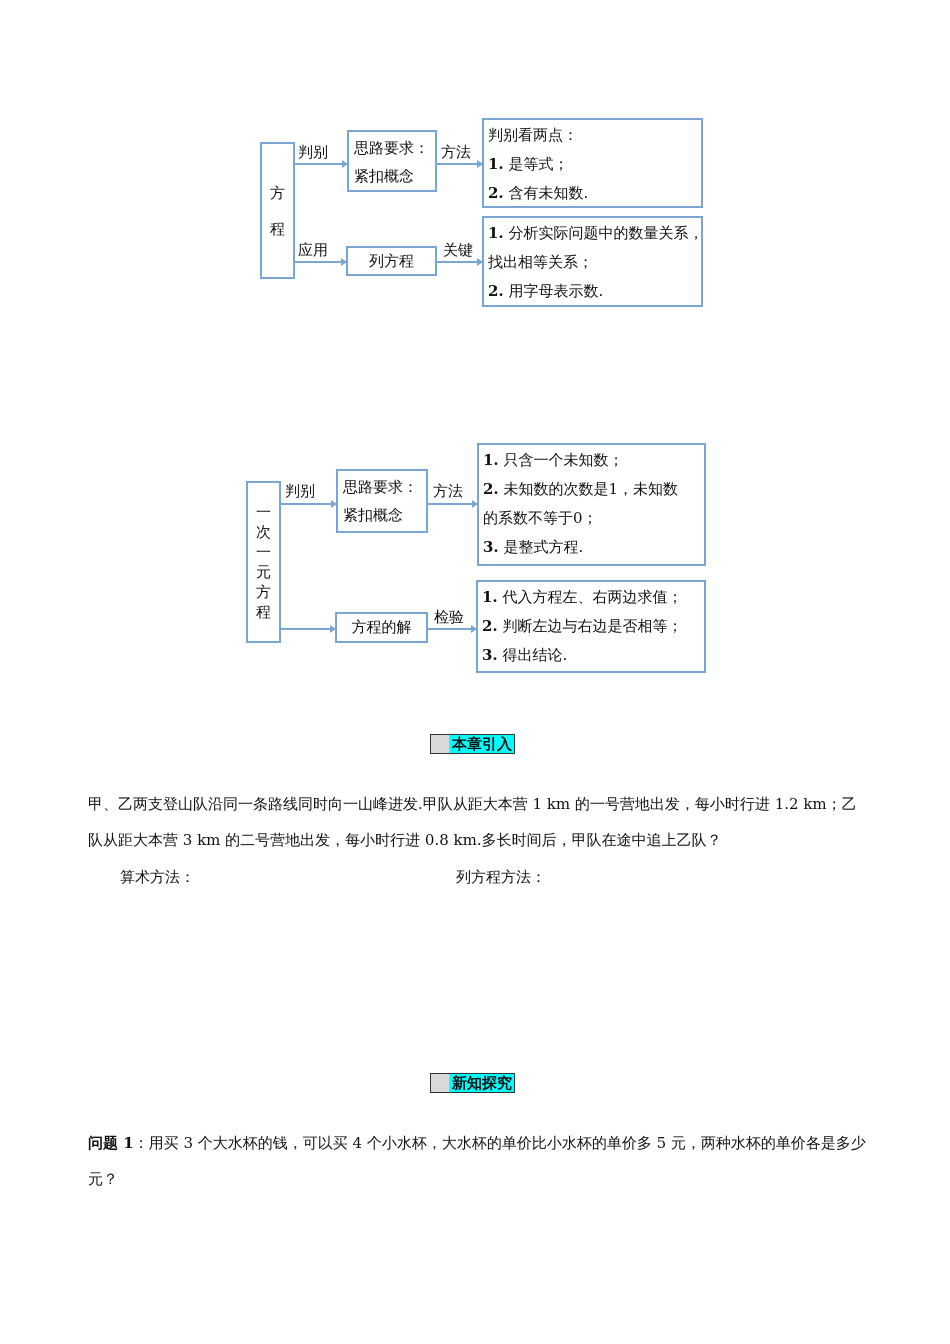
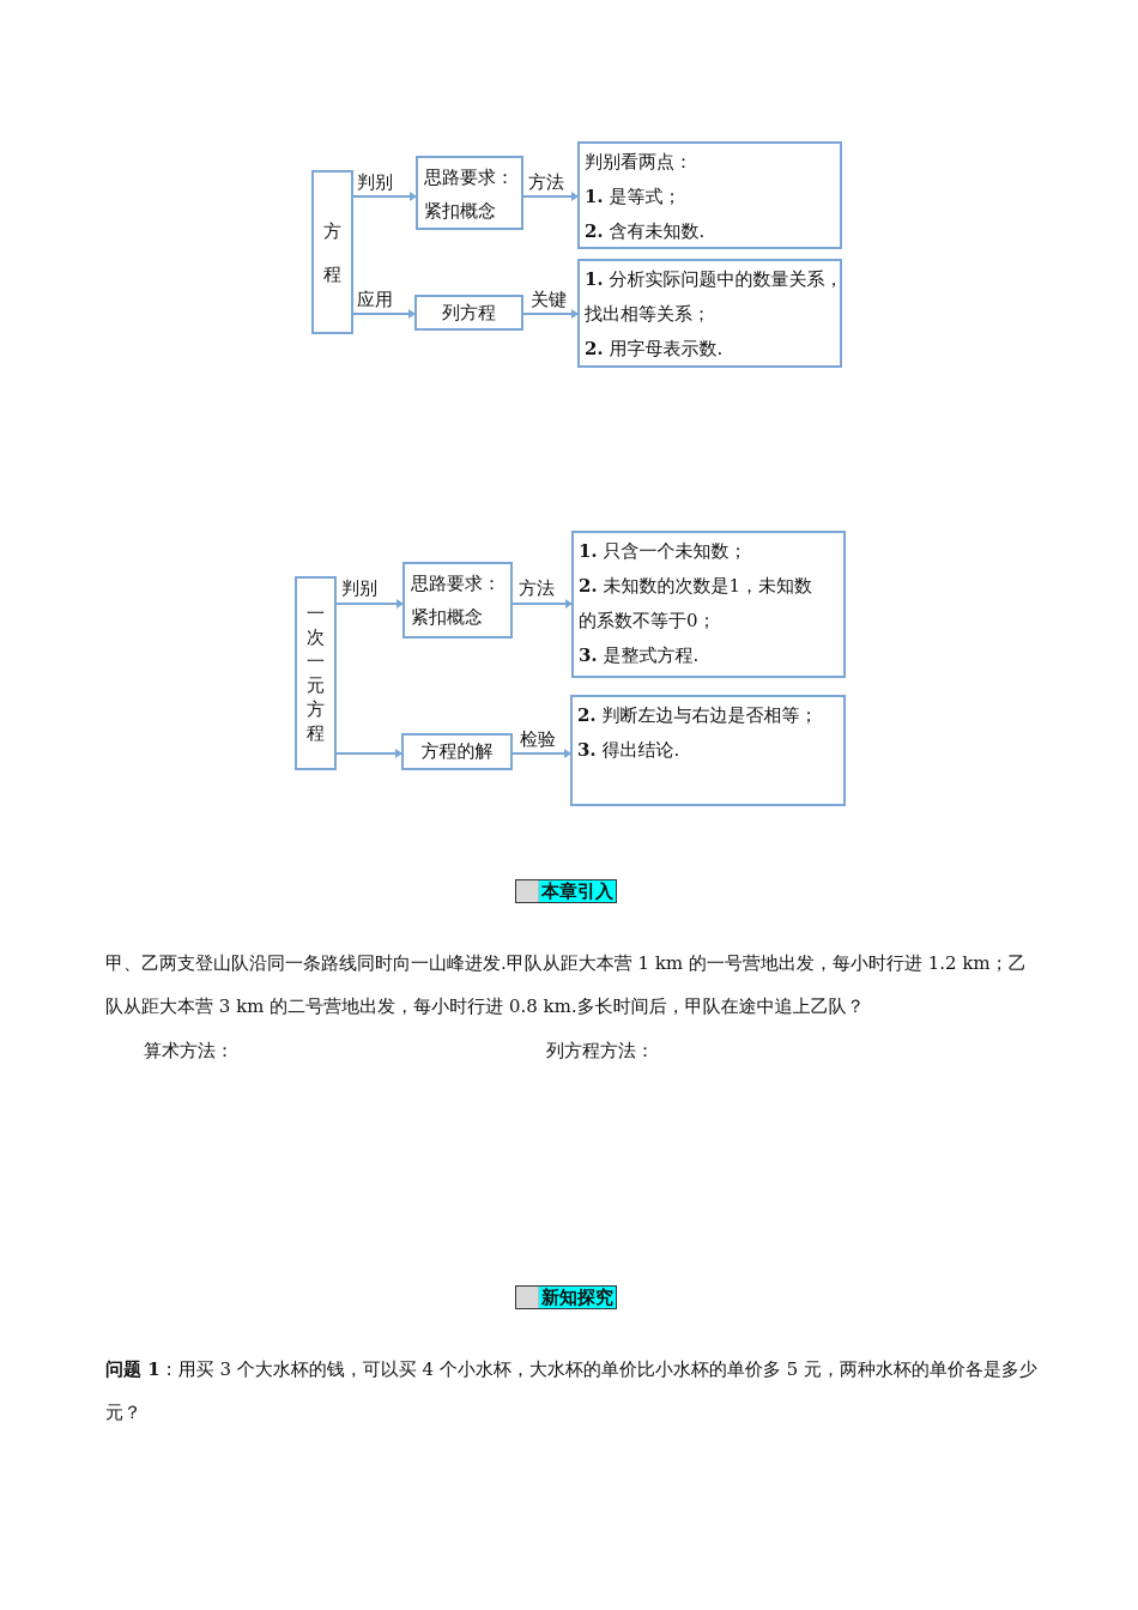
  方
  程
  判别
  思路要求：
  紧扣概念
  方法
  判别看两点：
  1. 是等式；
  2. 含有未知数.
  应用
  列方程
  关键
  1. 分析实际问题中的数量关系，
  找出相等关系；
  2. 用字母表示数.
  一
  次
  一
  元
  方
  程
  判别
  思路要求：
  紧扣概念
  方法
  1. 只含一个未知数；
  2. 未知数的次数是1，未知数
  的系数不等于0；
  3. 是整式方程.
  方程的解
  检验
- 1. 代入方程左、右两边求值；
  2. 判断左边与右边是否相等；
  3. 得出结论.
  本章引入
  甲、乙两支登山队沿同一条路线同时向一山峰进发.甲队从距大本营 1 km 的一号营地出发，每小时行进 1.2 km；乙队从距大本营 3 km 的二号营地出发，每小时行进 0.8 km.多长时间后，甲队在途中追上乙队？
  算术方法：
  列方程方法：
  新知探究
  问题 1：用买 3 个大水杯的钱，可以买 4 个小水杯，大水杯的单价比小水杯的单价多 5 元，两种水杯的单价各是多少元？
